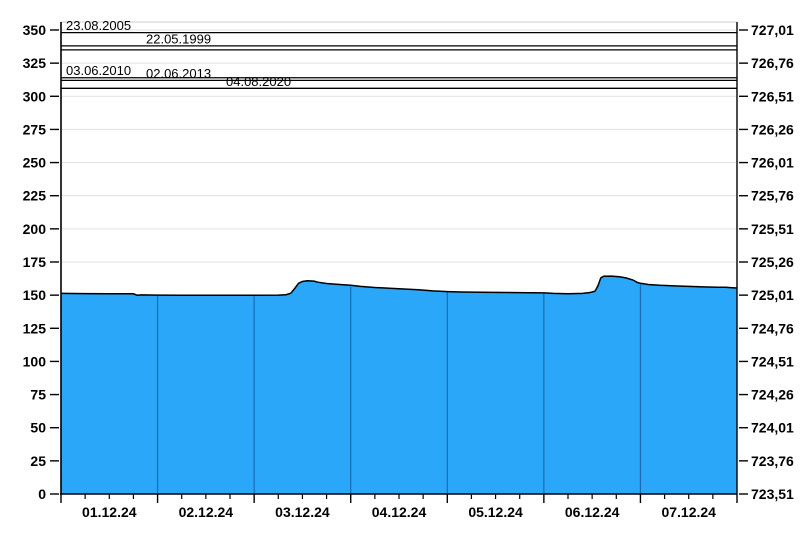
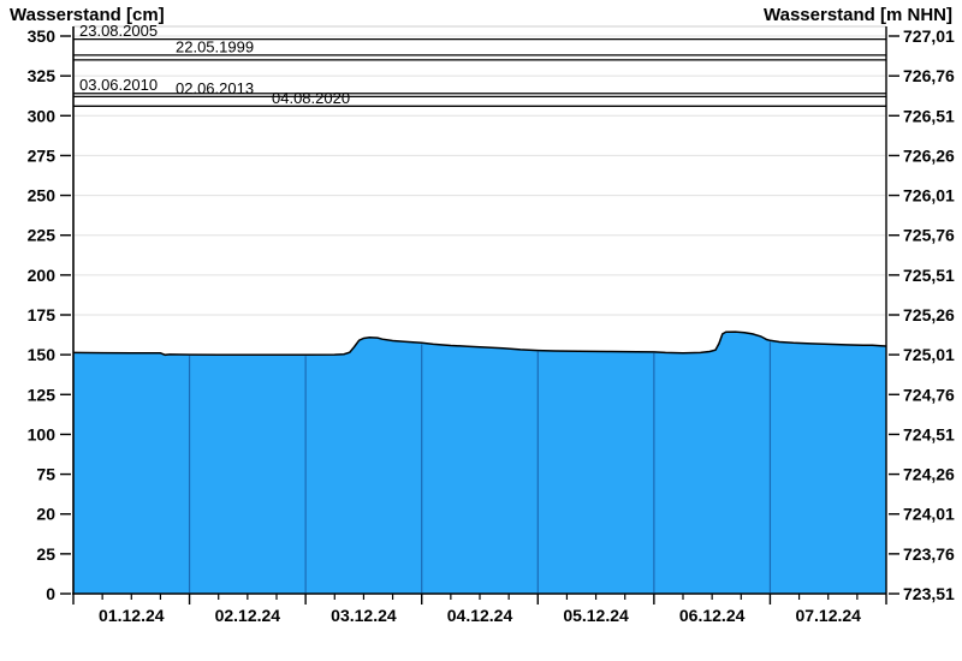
+ Wasserstand [cm]
+ Wasserstand [m NHN]
  0
  723,51
  25
  723,76
- 50
+ 20
  724,01
  75
  724,26
  100
  724,51
  125
  724,76
  150
  725,01
  175
  725,26
  200
  725,51
  225
  725,76
  250
  726,01
  275
  726,26
  300
  726,51
  325
  726,76
  350
  727,01
  01.12.24
  02.12.24
  03.12.24
  04.12.24
  05.12.24
  06.12.24
  07.12.24
  23.08.2005
  22.05.1999
  03.06.2010
  02.06.2013
  04.08.2020
